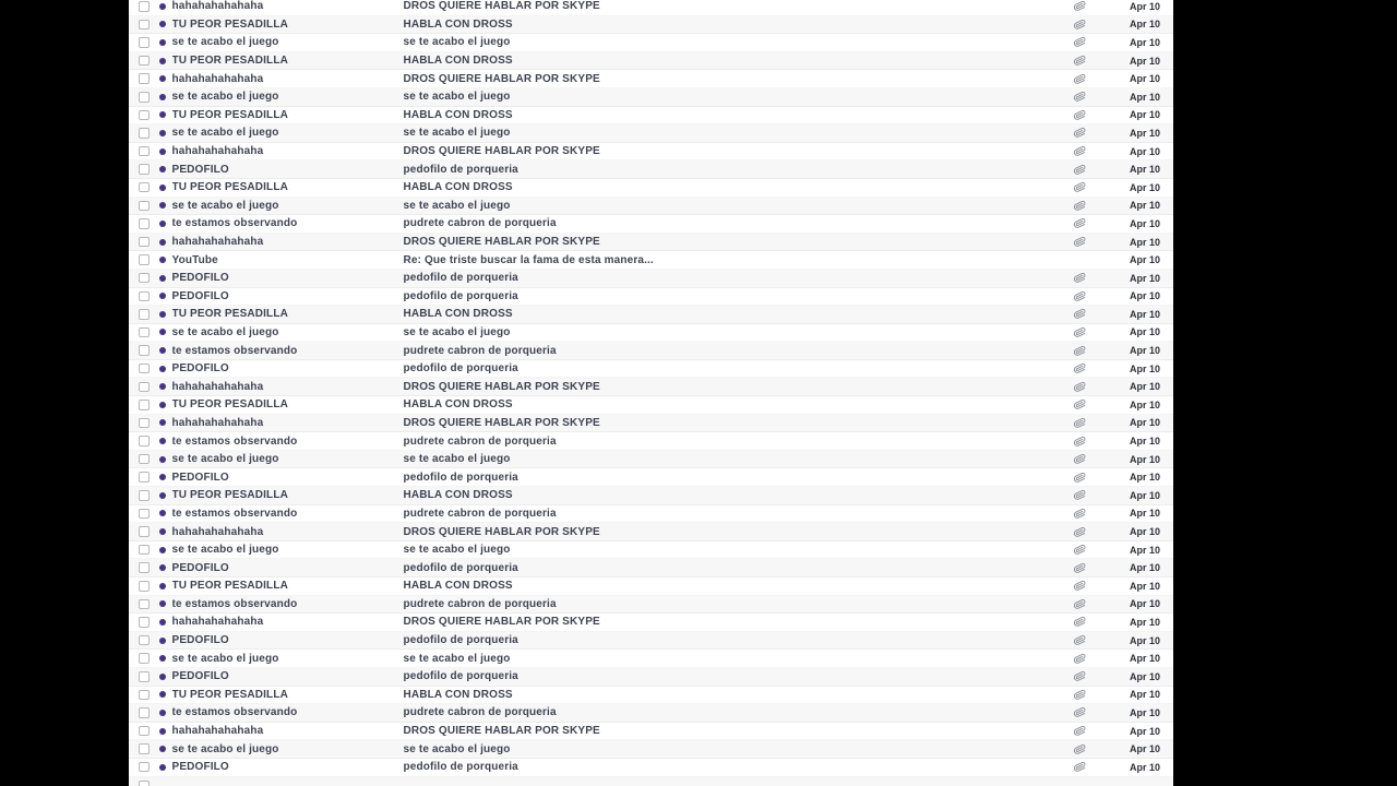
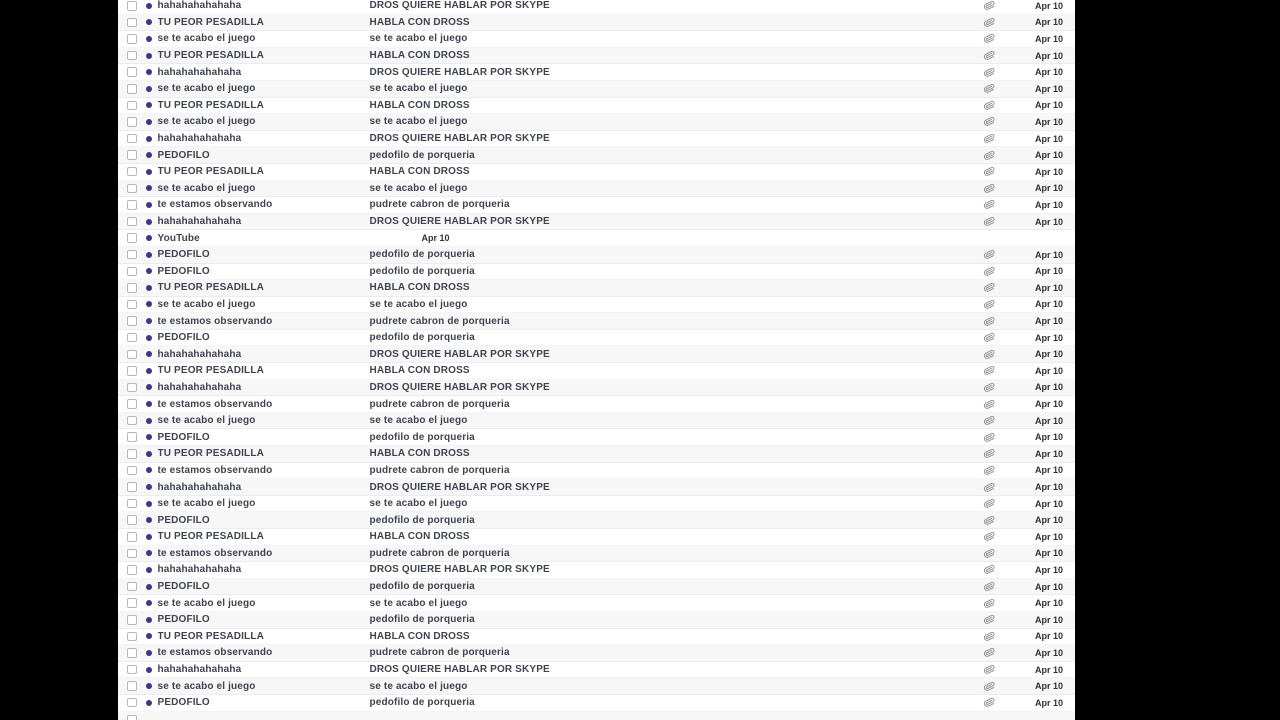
  hahahahahahaha
  DROS QUIERE HABLAR POR SKYPE
  Apr 10
  TU PEOR PESADILLA
  HABLA CON DROSS
  Apr 10
  se te acabo el juego
  se te acabo el juego
  Apr 10
  TU PEOR PESADILLA
  HABLA CON DROSS
  Apr 10
  hahahahahahaha
  DROS QUIERE HABLAR POR SKYPE
  Apr 10
  se te acabo el juego
  se te acabo el juego
  Apr 10
  TU PEOR PESADILLA
  HABLA CON DROSS
  Apr 10
  se te acabo el juego
  se te acabo el juego
  Apr 10
  hahahahahahaha
  DROS QUIERE HABLAR POR SKYPE
  Apr 10
  PEDOFILO
  pedofilo de porqueria
  Apr 10
  TU PEOR PESADILLA
  HABLA CON DROSS
  Apr 10
  se te acabo el juego
  se te acabo el juego
  Apr 10
  te estamos observando
  pudrete cabron de porqueria
  Apr 10
  hahahahahahaha
  DROS QUIERE HABLAR POR SKYPE
  Apr 10
  YouTube
- Re: Que triste buscar la fama de esta manera...
  Apr 10
  PEDOFILO
  pedofilo de porqueria
  Apr 10
  PEDOFILO
  pedofilo de porqueria
  Apr 10
  TU PEOR PESADILLA
  HABLA CON DROSS
  Apr 10
  se te acabo el juego
  se te acabo el juego
  Apr 10
  te estamos observando
  pudrete cabron de porqueria
  Apr 10
  PEDOFILO
  pedofilo de porqueria
  Apr 10
  hahahahahahaha
  DROS QUIERE HABLAR POR SKYPE
  Apr 10
  TU PEOR PESADILLA
  HABLA CON DROSS
  Apr 10
  hahahahahahaha
  DROS QUIERE HABLAR POR SKYPE
  Apr 10
  te estamos observando
  pudrete cabron de porqueria
  Apr 10
  se te acabo el juego
  se te acabo el juego
  Apr 10
  PEDOFILO
  pedofilo de porqueria
  Apr 10
  TU PEOR PESADILLA
  HABLA CON DROSS
  Apr 10
  te estamos observando
  pudrete cabron de porqueria
  Apr 10
  hahahahahahaha
  DROS QUIERE HABLAR POR SKYPE
  Apr 10
  se te acabo el juego
  se te acabo el juego
  Apr 10
  PEDOFILO
  pedofilo de porqueria
  Apr 10
  TU PEOR PESADILLA
  HABLA CON DROSS
  Apr 10
  te estamos observando
  pudrete cabron de porqueria
  Apr 10
  hahahahahahaha
  DROS QUIERE HABLAR POR SKYPE
  Apr 10
  PEDOFILO
  pedofilo de porqueria
  Apr 10
  se te acabo el juego
  se te acabo el juego
  Apr 10
  PEDOFILO
  pedofilo de porqueria
  Apr 10
  TU PEOR PESADILLA
  HABLA CON DROSS
  Apr 10
  te estamos observando
  pudrete cabron de porqueria
  Apr 10
  hahahahahahaha
  DROS QUIERE HABLAR POR SKYPE
  Apr 10
  se te acabo el juego
  se te acabo el juego
  Apr 10
  PEDOFILO
  pedofilo de porqueria
  Apr 10
